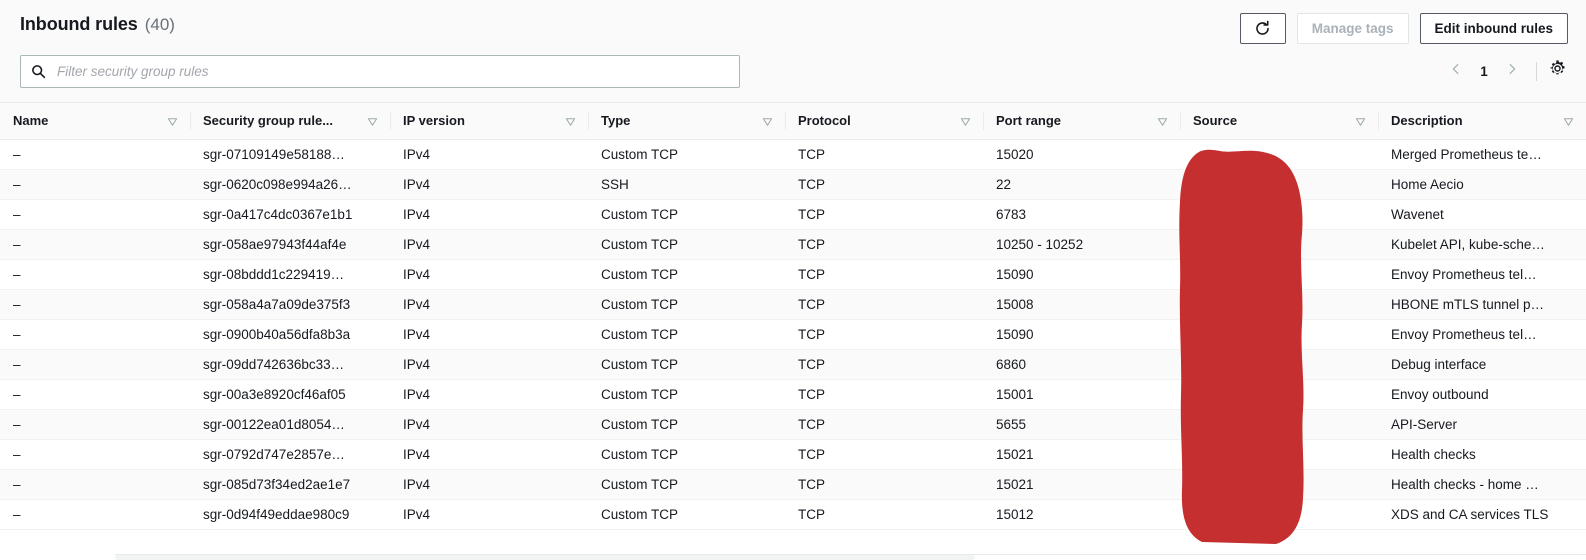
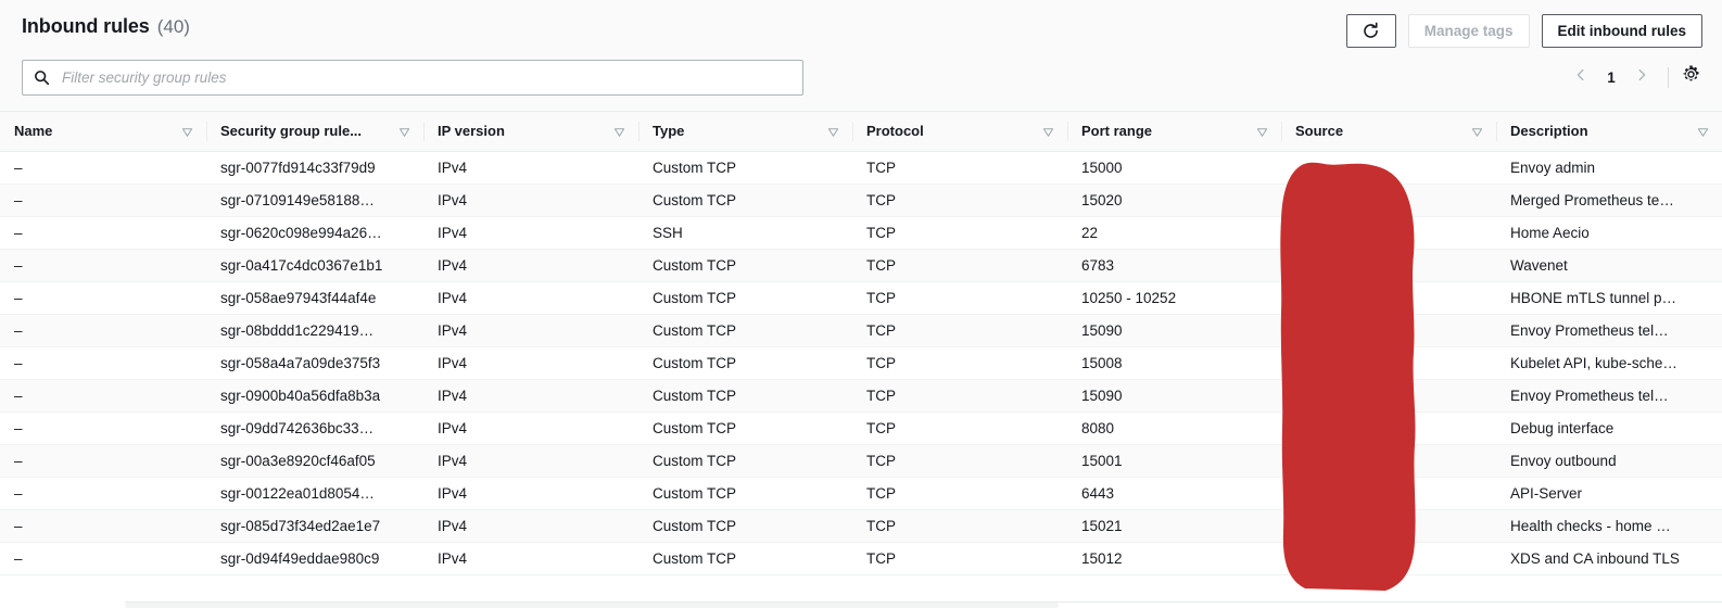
  Inbound rules
  (40)
  Manage tags
  Edit inbound rules
  Filter security group rules
  1
  Name	Security group rule...	IP version	Type	Protocol	Port range	Source	Description
+ –	sgr-0077fd914c33f79d9	IPv4	Custom TCP	TCP	15000		Envoy admin
  –	sgr-07109149e58188…	IPv4	Custom TCP	TCP	15020		Merged Prometheus te…
  –	sgr-0620c098e994a26…	IPv4	SSH	TCP	22		Home Aecio
  –	sgr-0a417c4dc0367e1b1	IPv4	Custom TCP	TCP	6783		Wavenet
- –	sgr-058ae97943f44af4e	IPv4	Custom TCP	TCP	10250 - 10252		Kubelet API, kube-sche…
+ –	sgr-058ae97943f44af4e	IPv4	Custom TCP	TCP	10250 - 10252		HBONE mTLS tunnel p…
  –	sgr-08bddd1c229419…	IPv4	Custom TCP	TCP	15090		Envoy Prometheus tel…
- –	sgr-058a4a7a09de375f3	IPv4	Custom TCP	TCP	15008		HBONE mTLS tunnel p…
+ –	sgr-058a4a7a09de375f3	IPv4	Custom TCP	TCP	15008		Kubelet API, kube-sche…
  –	sgr-0900b40a56dfa8b3a	IPv4	Custom TCP	TCP	15090		Envoy Prometheus tel…
- –	sgr-09dd742636bc33…	IPv4	Custom TCP	TCP	6860		Debug interface
+ –	sgr-09dd742636bc33…	IPv4	Custom TCP	TCP	8080		Debug interface
  –	sgr-00a3e8920cf46af05	IPv4	Custom TCP	TCP	15001		Envoy outbound
- –	sgr-00122ea01d8054…	IPv4	Custom TCP	TCP	5655		API-Server
+ –	sgr-00122ea01d8054…	IPv4	Custom TCP	TCP	6443		API-Server
- –	sgr-0792d747e2857e…	IPv4	Custom TCP	TCP	15021		Health checks
  –	sgr-085d73f34ed2ae1e7	IPv4	Custom TCP	TCP	15021		Health checks - home …
- –	sgr-0d94f49eddae980c9	IPv4	Custom TCP	TCP	15012		XDS and CA services TLS
+ –	sgr-0d94f49eddae980c9	IPv4	Custom TCP	TCP	15012		XDS and CA inbound TLS
